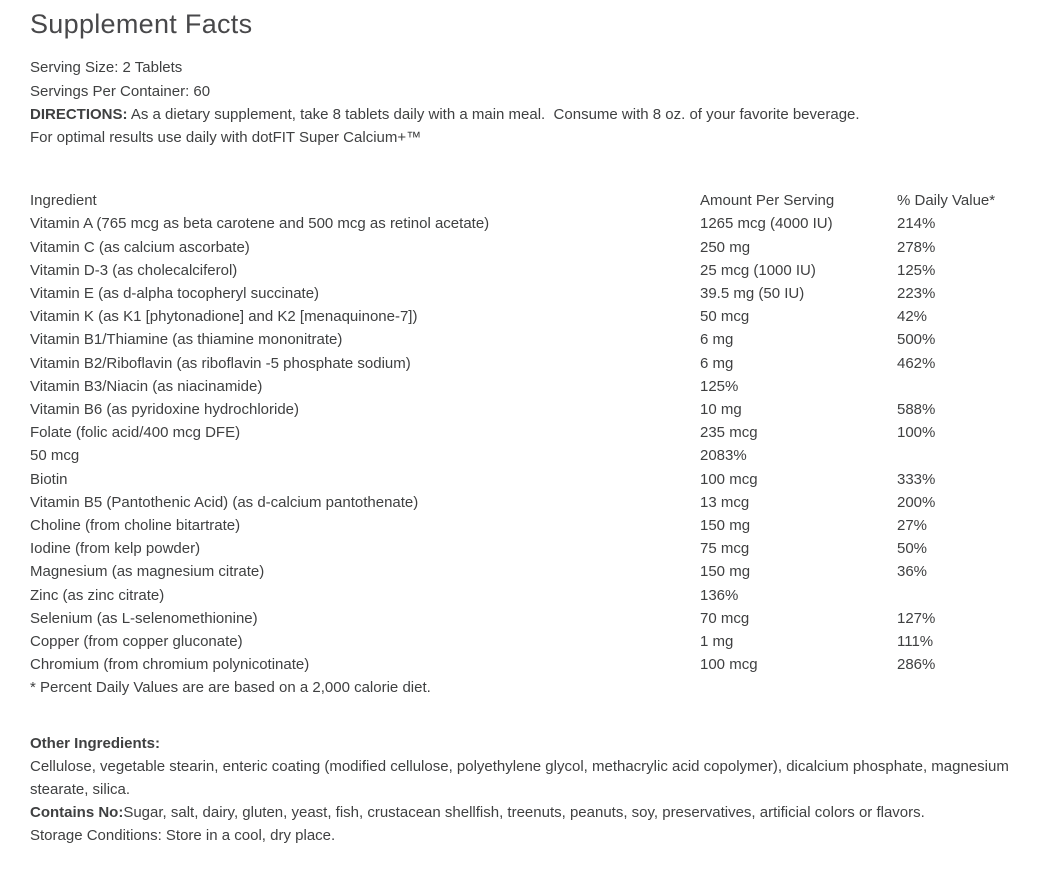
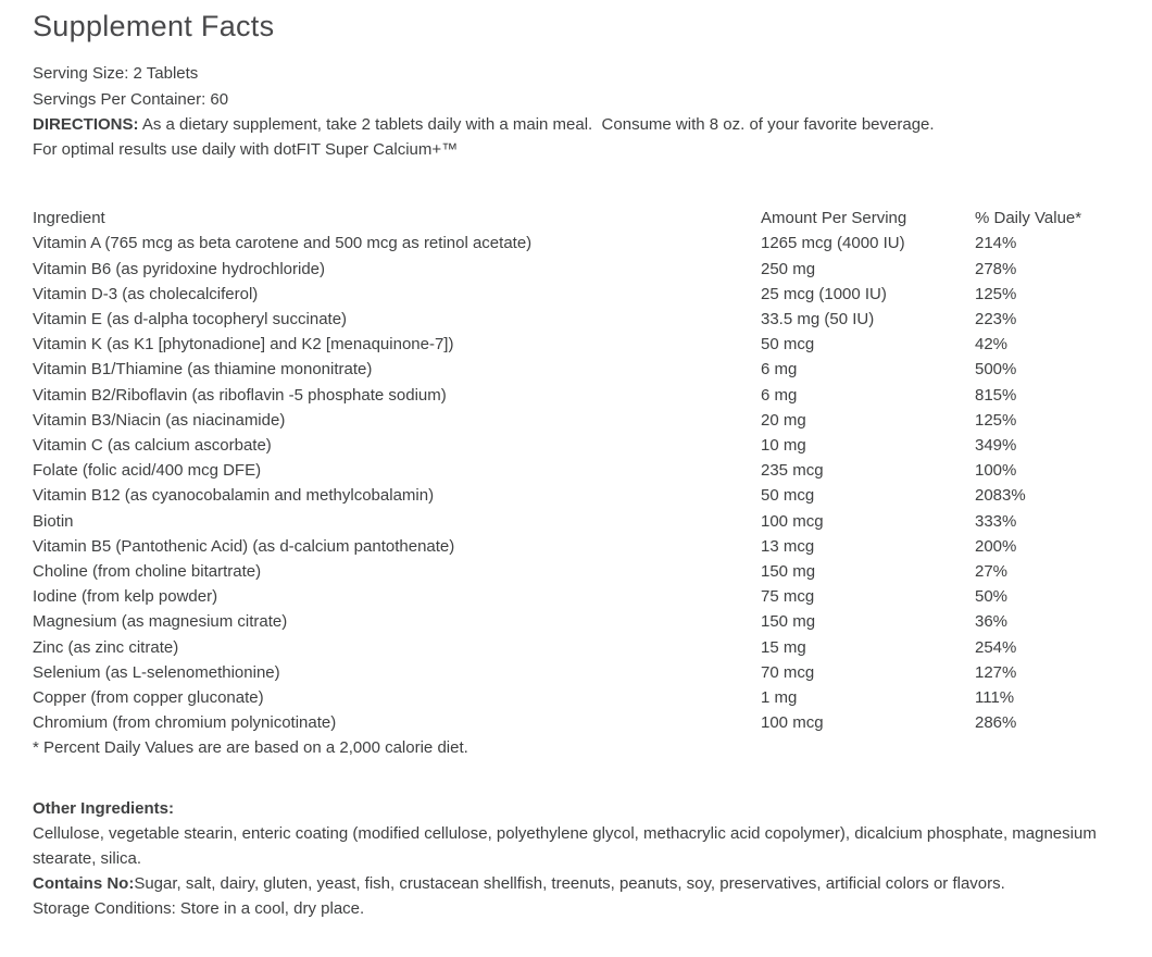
  Supplement Facts
  Serving Size: 2 Tablets
  Servings Per Container: 60
- DIRECTIONS: As a dietary supplement, take 8 tablets daily with a main meal. Consume with 8 oz. of your favorite beverage.
+ DIRECTIONS: As a dietary supplement, take 2 tablets daily with a main meal. Consume with 8 oz. of your favorite beverage.
  For optimal results use daily with dotFIT Super Calcium+™
  Ingredient
  Amount Per Serving
  % Daily Value*
  Vitamin A (765 mcg as beta carotene and 500 mcg as retinol acetate)
  1265 mcg (4000 IU)
  214%
- Vitamin C (as calcium ascorbate)
+ Vitamin B6 (as pyridoxine hydrochloride)
  250 mg
  278%
  Vitamin D-3 (as cholecalciferol)
  25 mcg (1000 IU)
  125%
  Vitamin E (as d-alpha tocopheryl succinate)
- 39.5 mg (50 IU)
+ 33.5 mg (50 IU)
  223%
  Vitamin K (as K1 [phytonadione] and K2 [menaquinone-7])
  50 mcg
  42%
  Vitamin B1/Thiamine (as thiamine mononitrate)
  6 mg
  500%
  Vitamin B2/Riboflavin (as riboflavin -5 phosphate sodium)
  6 mg
- 462%
+ 815%
  Vitamin B3/Niacin (as niacinamide)
+ 20 mg
  125%
- Vitamin B6 (as pyridoxine hydrochloride)
+ Vitamin C (as calcium ascorbate)
  10 mg
- 588%
+ 349%
  Folate (folic acid/400 mcg DFE)
  235 mcg
  100%
+ Vitamin B12 (as cyanocobalamin and methylcobalamin)
  50 mcg
  2083%
  Biotin
  100 mcg
  333%
  Vitamin B5 (Pantothenic Acid) (as d-calcium pantothenate)
  13 mcg
  200%
  Choline (from choline bitartrate)
  150 mg
  27%
  Iodine (from kelp powder)
  75 mcg
  50%
  Magnesium (as magnesium citrate)
  150 mg
  36%
  Zinc (as zinc citrate)
+ 15 mg
- 136%
+ 254%
  Selenium (as L-selenomethionine)
  70 mcg
  127%
  Copper (from copper gluconate)
  1 mg
  111%
  Chromium (from chromium polynicotinate)
  100 mcg
  286%
  * Percent Daily Values are are based on a 2,000 calorie diet.
  Other Ingredients:
  Cellulose, vegetable stearin, enteric coating (modified cellulose, polyethylene glycol, methacrylic acid copolymer), dicalcium phosphate, magnesium stearate, silica.
  Contains No:Sugar, salt, dairy, gluten, yeast, fish, crustacean shellfish, treenuts, peanuts, soy, preservatives, artificial colors or flavors.
  Storage Conditions: Store in a cool, dry place.
